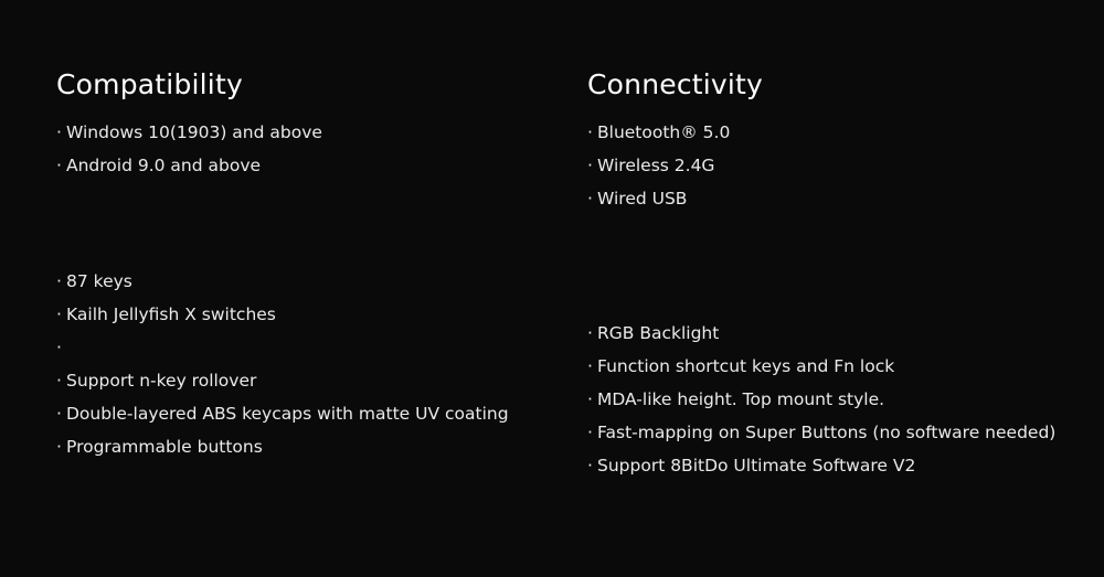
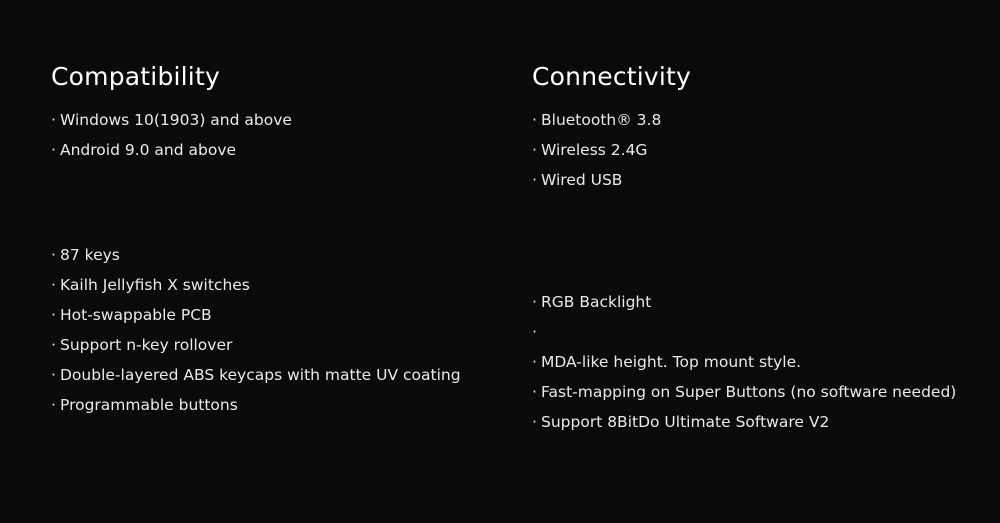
  Compatibility
  ·
  Windows 10(1903) and above
  ·
  Android 9.0 and above
  Connectivity
  ·
- Bluetooth® 5.0
+ Bluetooth® 3.8
  ·
  Wireless 2.4G
  ·
  Wired USB
  ·
  87 keys
  ·
  Kailh Jellyfish X switches
  ·
+ Hot-swappable PCB
  ·
  Support n-key rollover
  ·
  Double-layered ABS keycaps with matte UV coating
  ·
  Programmable buttons
  ·
  RGB Backlight
  ·
- Function shortcut keys and Fn lock
  ·
  MDA-like height. Top mount style.
  ·
  Fast-mapping on Super Buttons (no software needed)
  ·
  Support 8BitDo Ultimate Software V2
